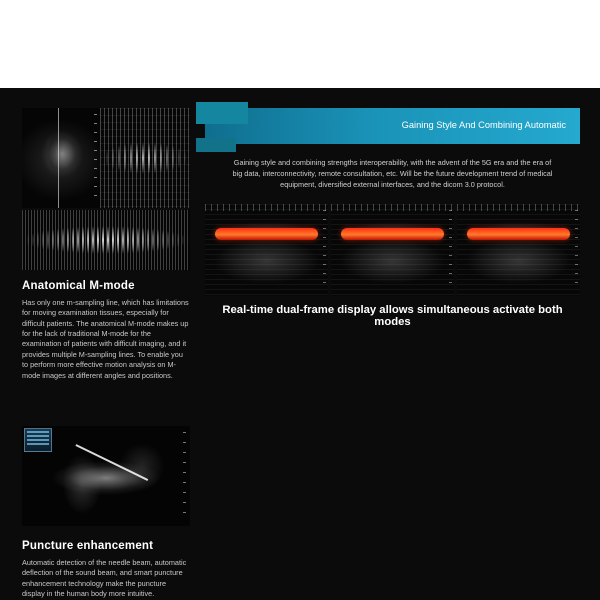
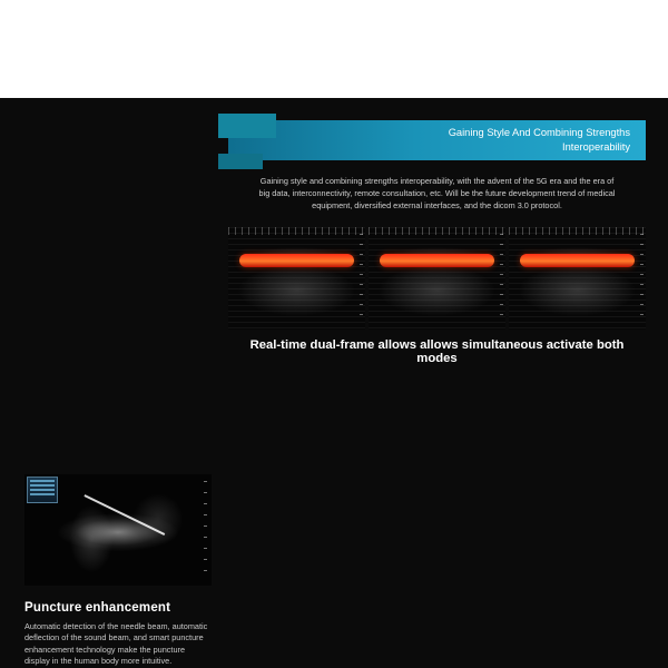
- Anatomical M-mode
- Has only one m-sampling line, which has limitations for moving examination tissues, especially for difficult patients. The anatomical M-mode makes up for the lack of traditional M-mode for the examination of patients with difficult imaging, and it provides multiple M-sampling lines. To enable you to perform more effective motion analysis on M-mode images at different angles and positions.
  Puncture enhancement
  Automatic detection of the needle beam, automatic deflection of the sound beam, and smart puncture enhancement technology make the puncture display in the human body more intuitive.
- Gaining Style And Combining Automatic
+ Gaining Style And Combining Strengths
+ Interoperability
  Gaining style and combining strengths interoperability, with the advent of the 5G era and the era of big data, interconnectivity, remote consultation, etc. Will be the future development trend of medical equipment, diversified external interfaces, and the dicom 3.0 protocol.
- Real-time dual-frame display allows simultaneous activate both modes
+ Real-time dual-frame allows allows simultaneous activate both modes
